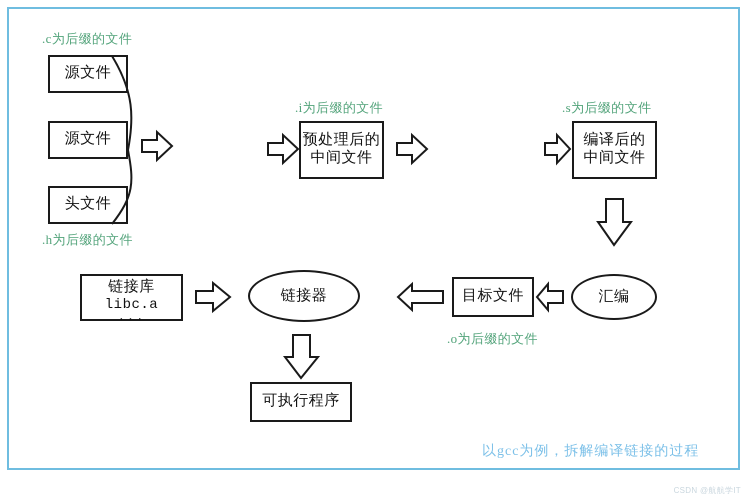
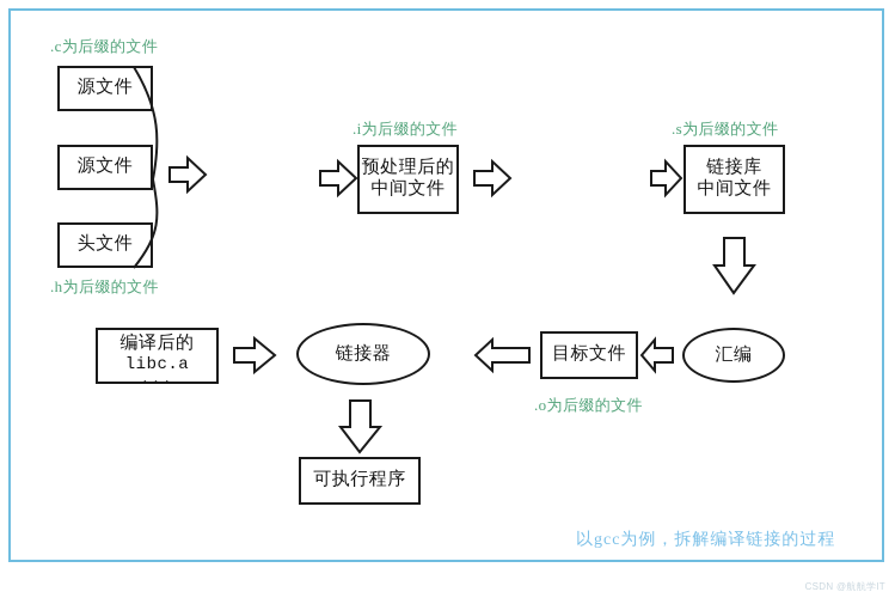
  .c为后缀的文件
  .h为后缀的文件
  .i为后缀的文件
  .s为后缀的文件
  .o为后缀的文件
  源文件
  源文件
  头文件
  预处理后的
  中间文件
- 编译后的
+ 链接库
  中间文件
  汇编
  目标文件
  链接器
- 链接库
+ 编译后的
  libc.a
  ...
  可执行程序
  以gcc为例，拆解编译链接的过程
  CSDN @航航学IT
